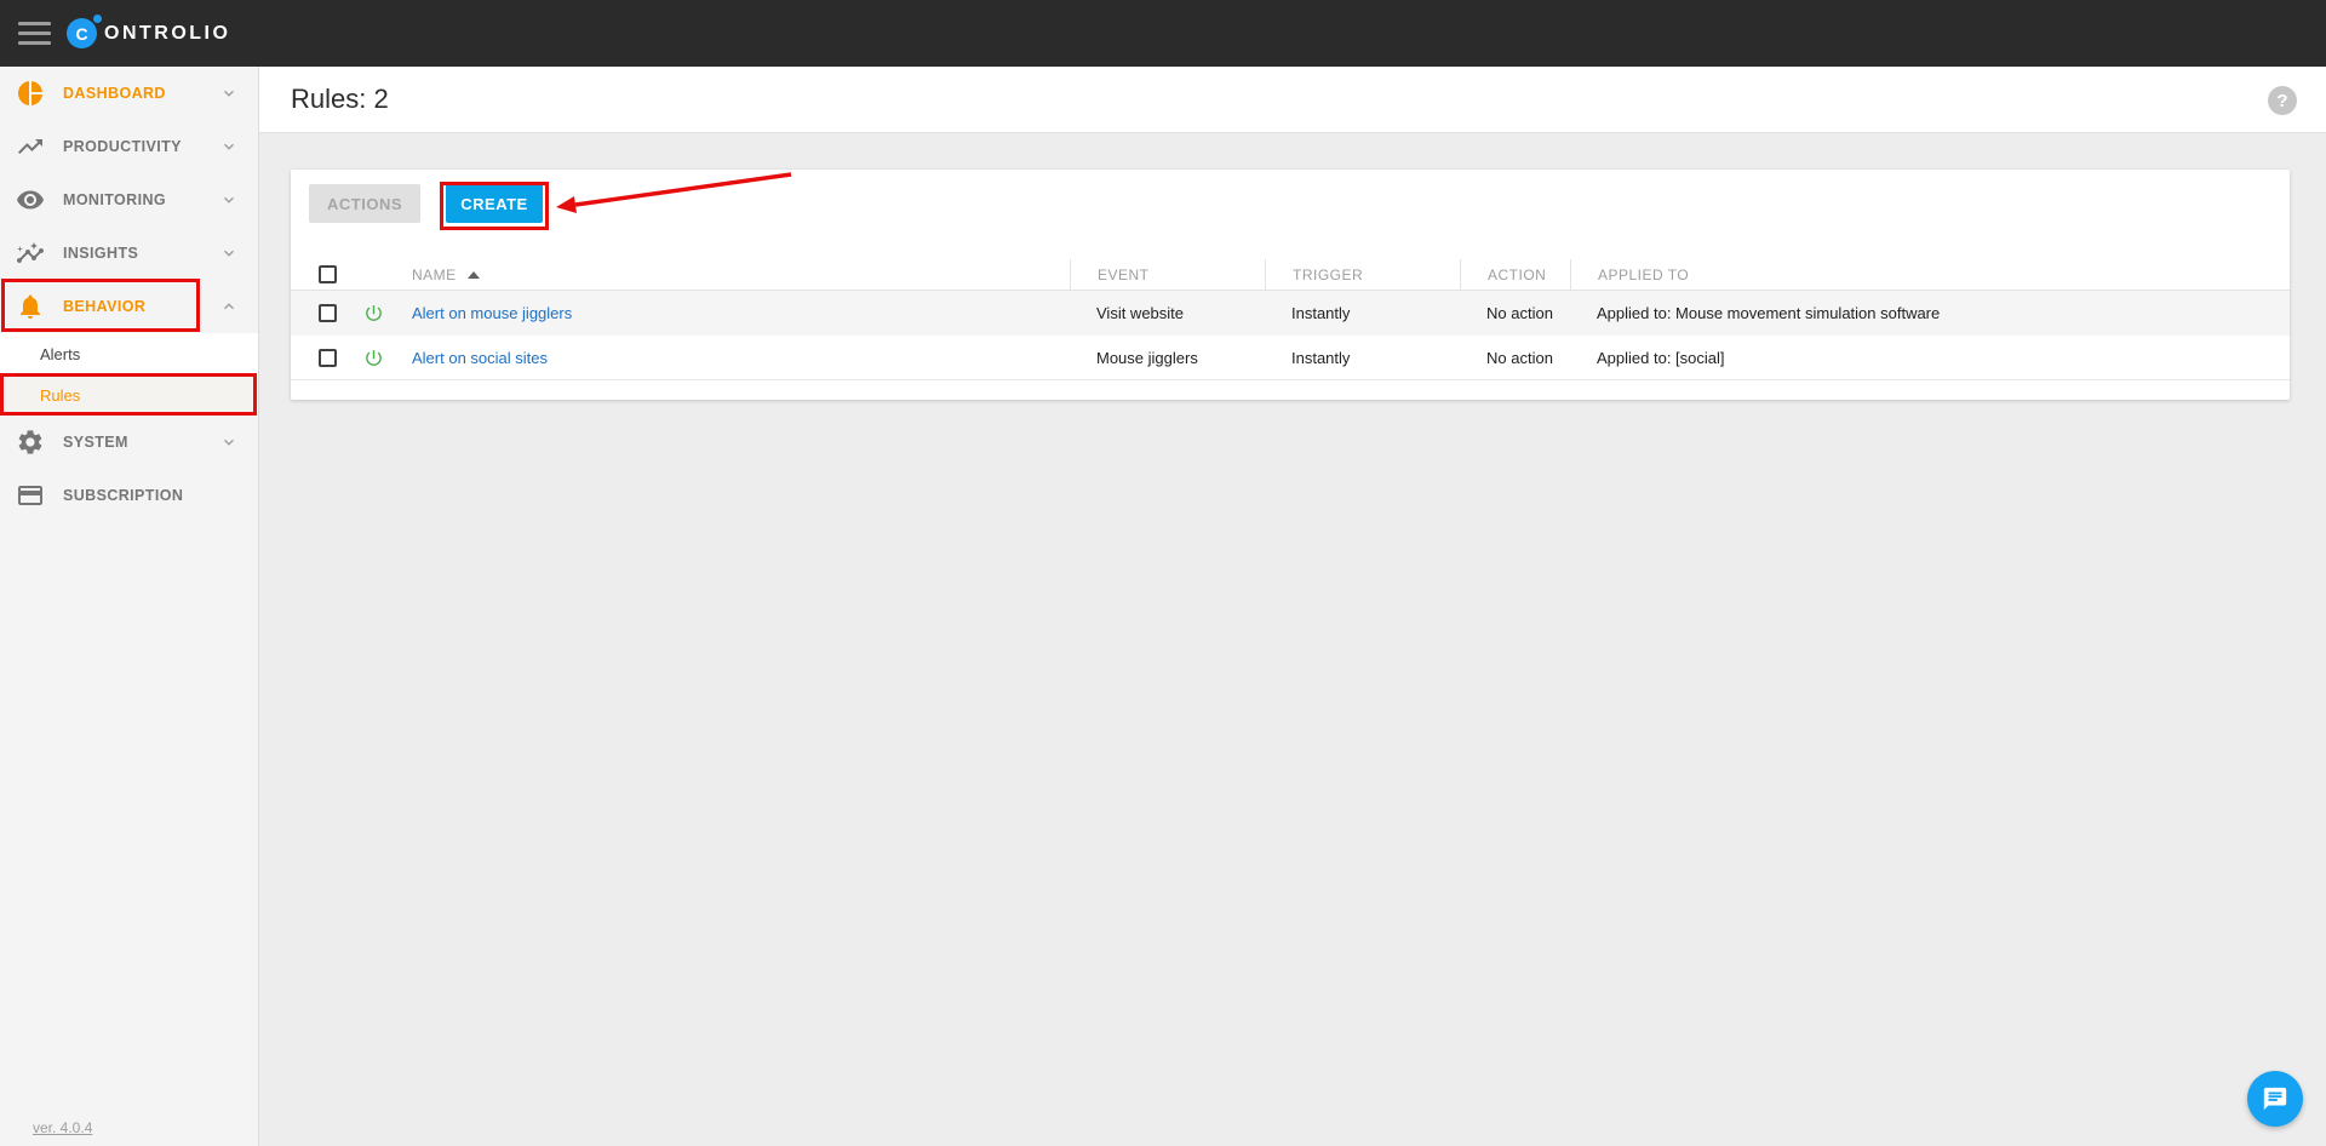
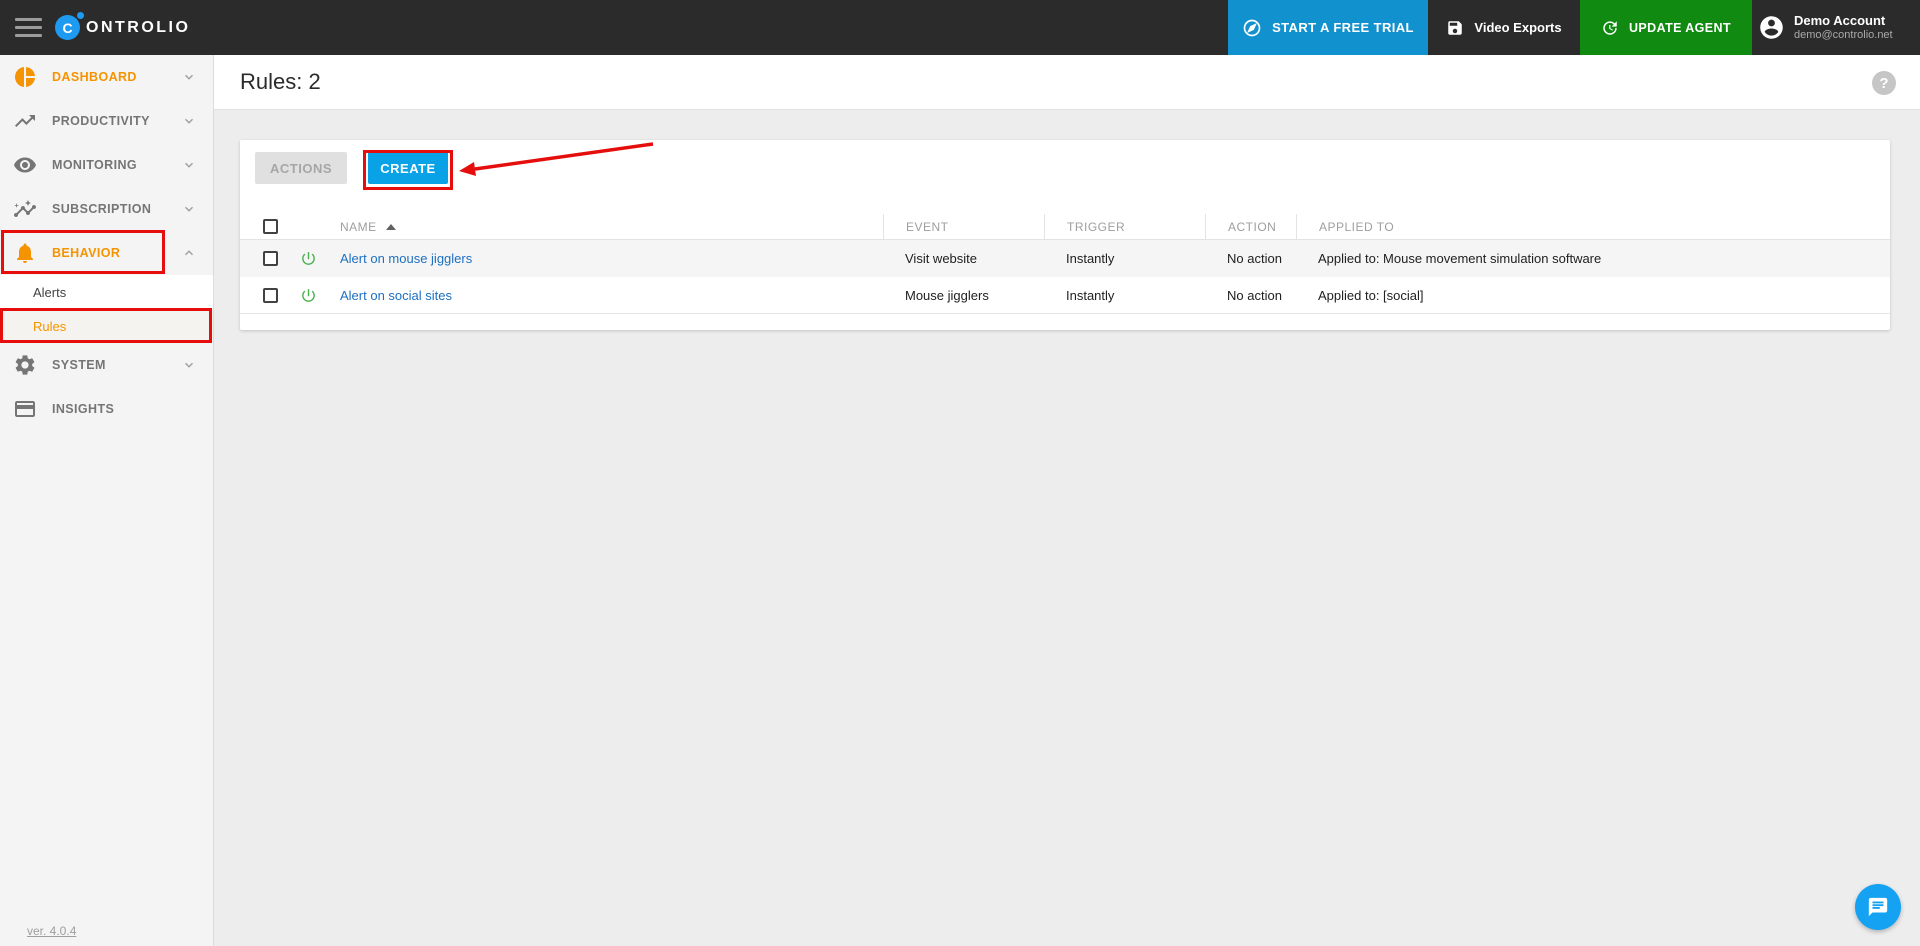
  C
  ONTROLIO
+ START A FREE TRIAL
+ Video Exports
+ UPDATE AGENT
+ Demo Account
+ demo@controlio.net
  DASHBOARD
  PRODUCTIVITY
  MONITORING
- INSIGHTS
+ SUBSCRIPTION
  BEHAVIOR
  Alerts
  Rules
  SYSTEM
- SUBSCRIPTION
+ INSIGHTS
  ver. 4.0.4
  Rules: 2
  ?
  ACTIONS
  CREATE
  NAME
  EVENT
  TRIGGER
  ACTION
  APPLIED TO
  Alert on mouse jigglers
  Visit website
  Instantly
  No action
  Applied to: Mouse movement simulation software
  Alert on social sites
  Mouse jigglers
  Instantly
  No action
  Applied to: [social]
